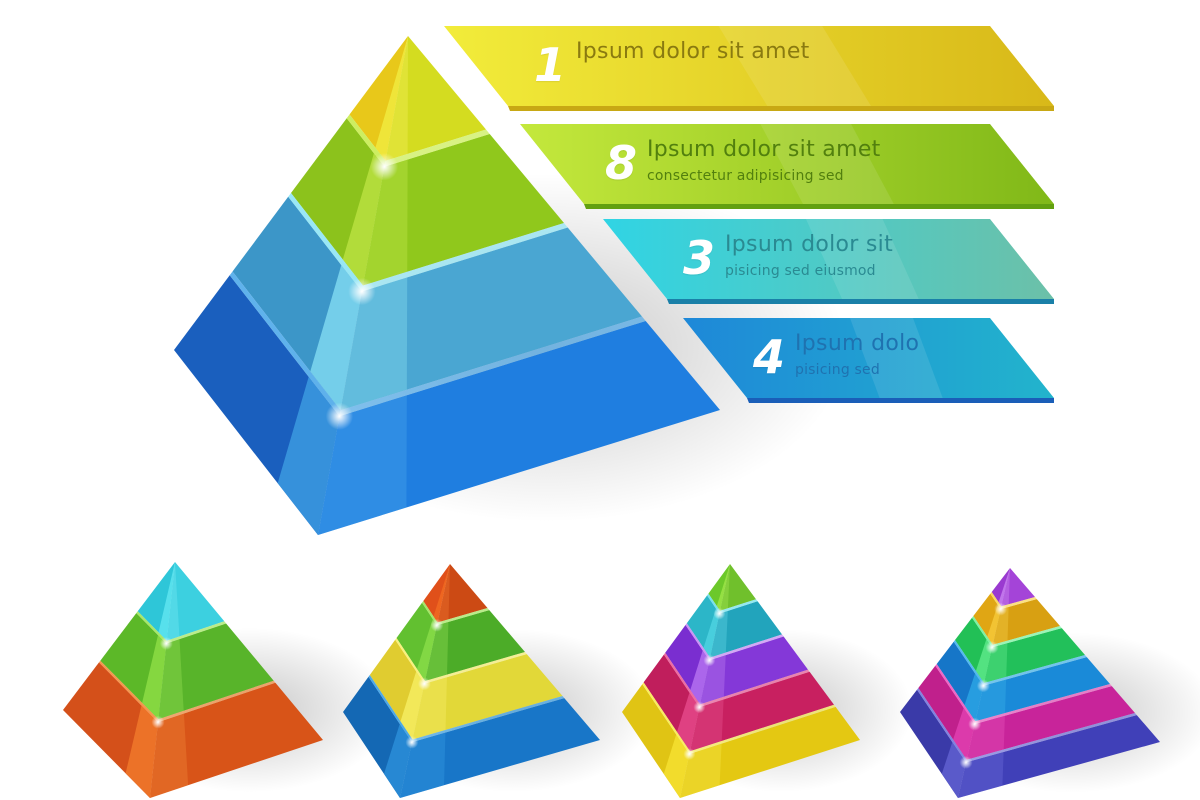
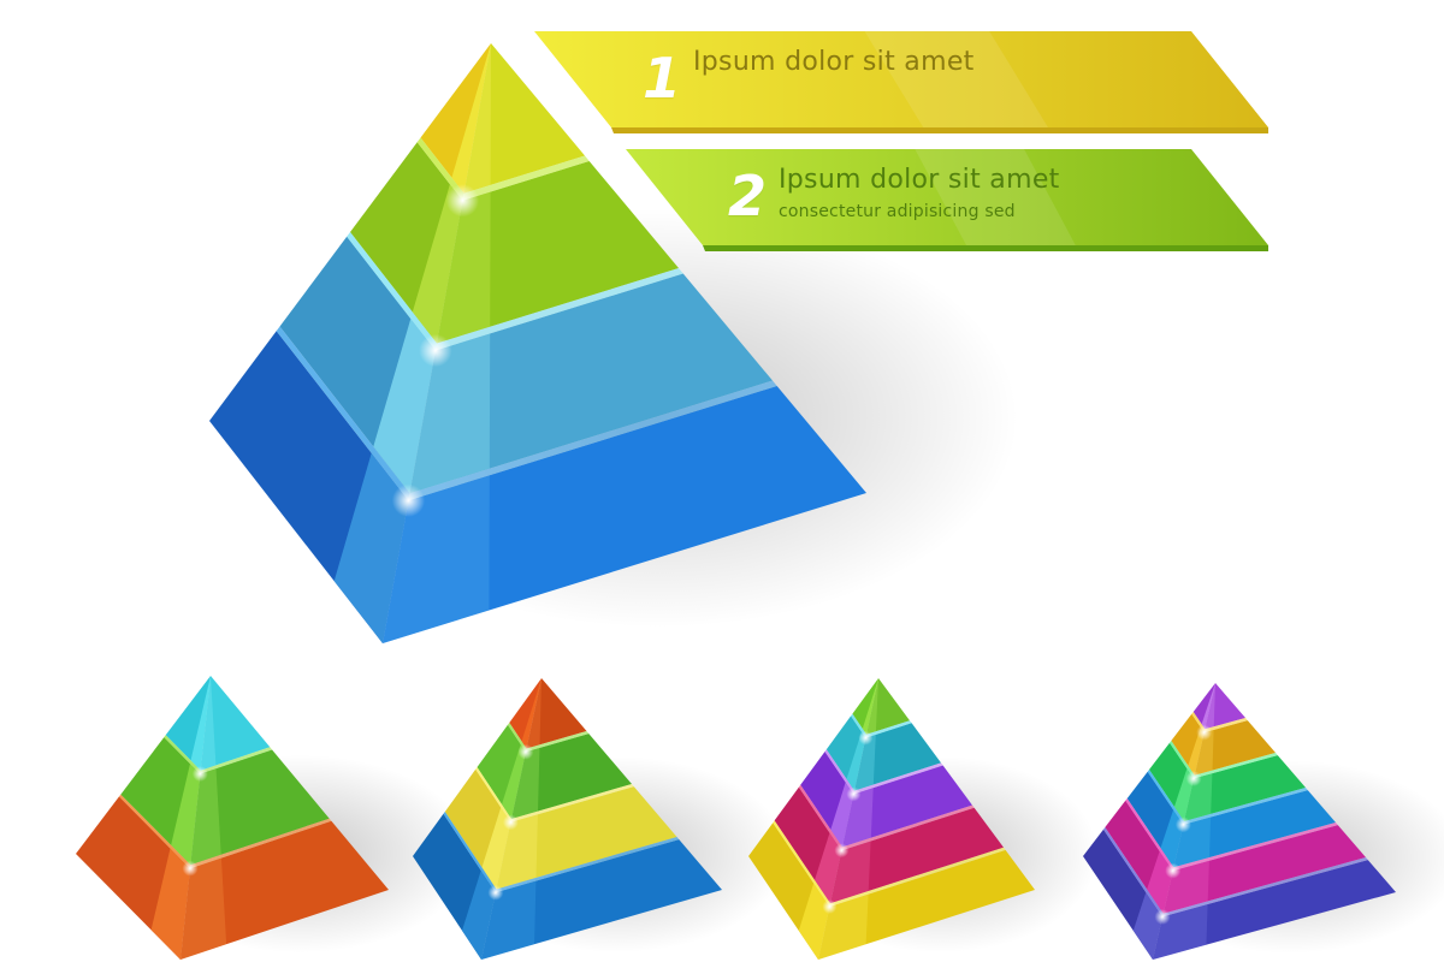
  1
  Ipsum dolor sit amet
- 8
+ 2
  Ipsum dolor sit amet
  consectetur adipisicing sed
- 3
- Ipsum dolor sit
- pisicing sed eiusmod
- 4
- Ipsum dolo
- pisicing sed
